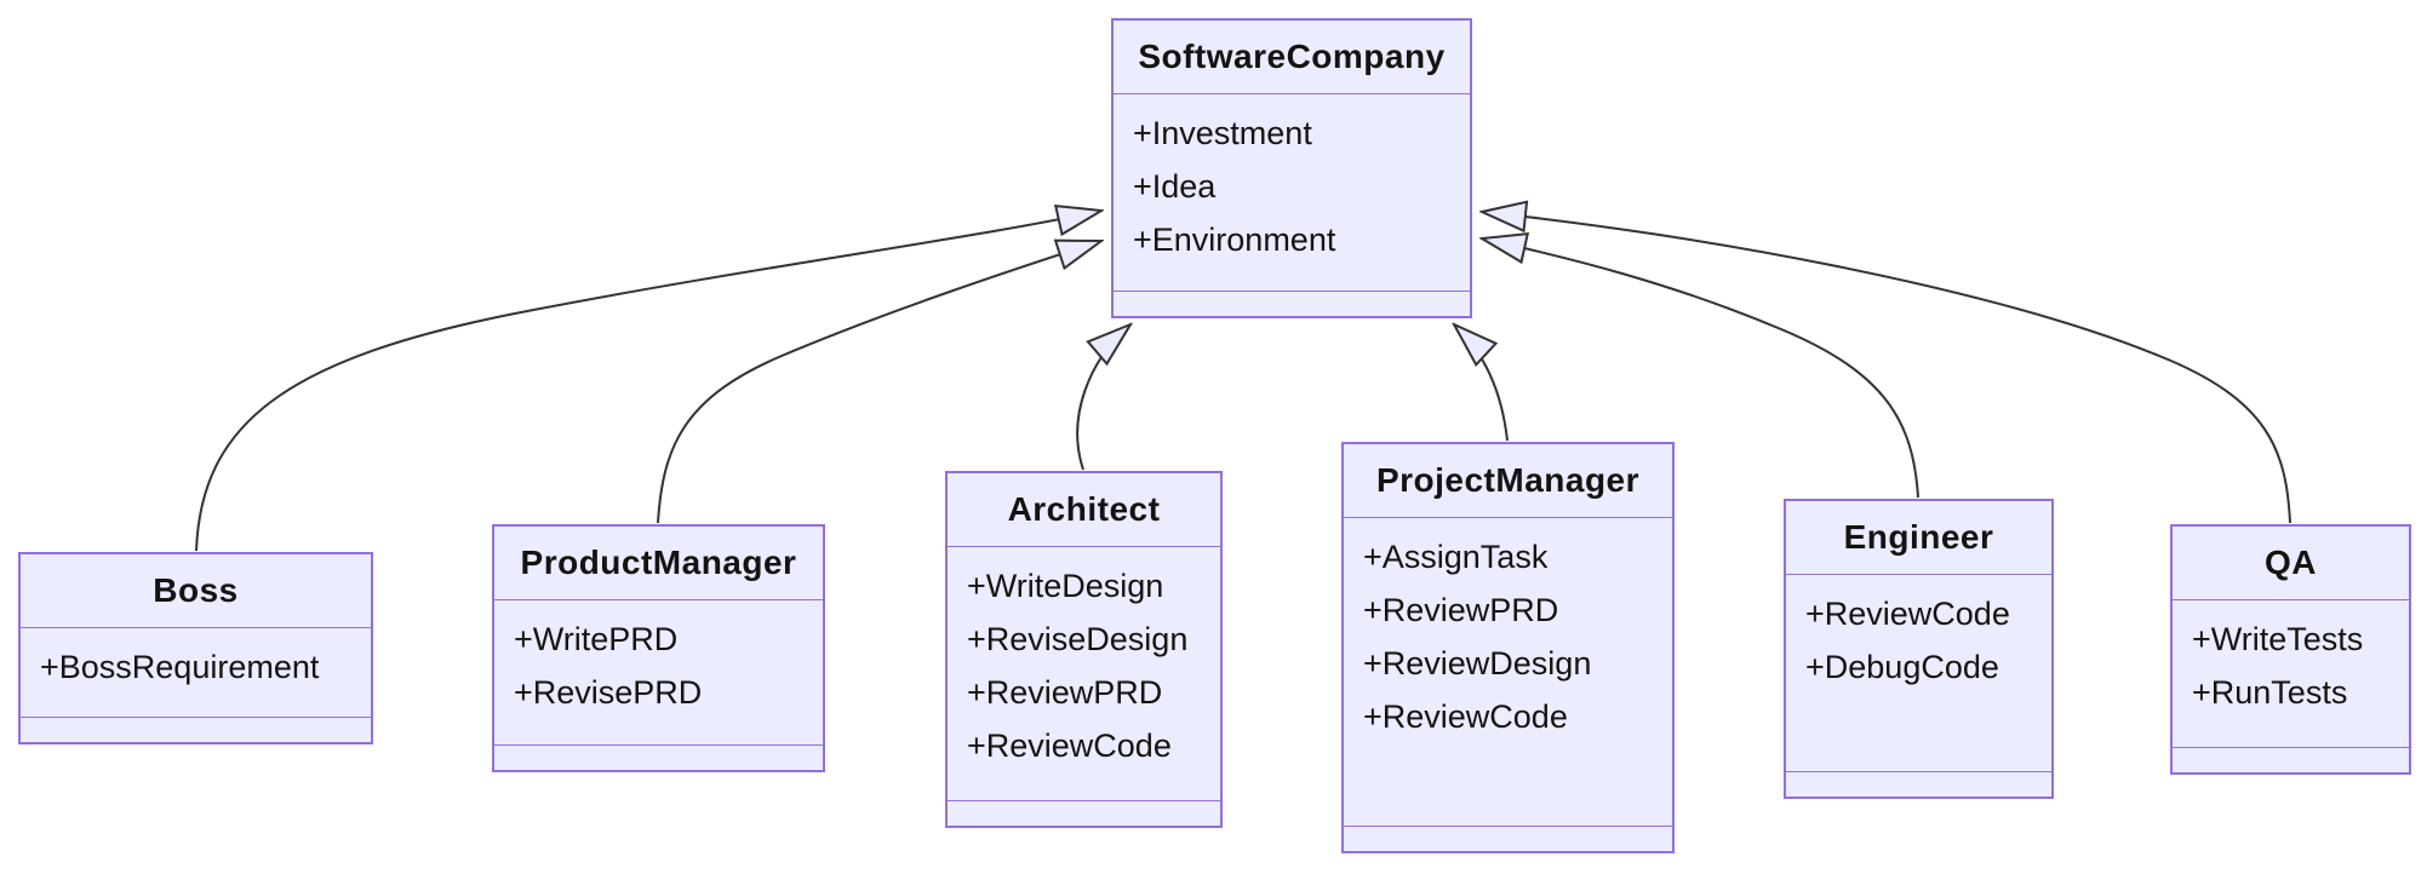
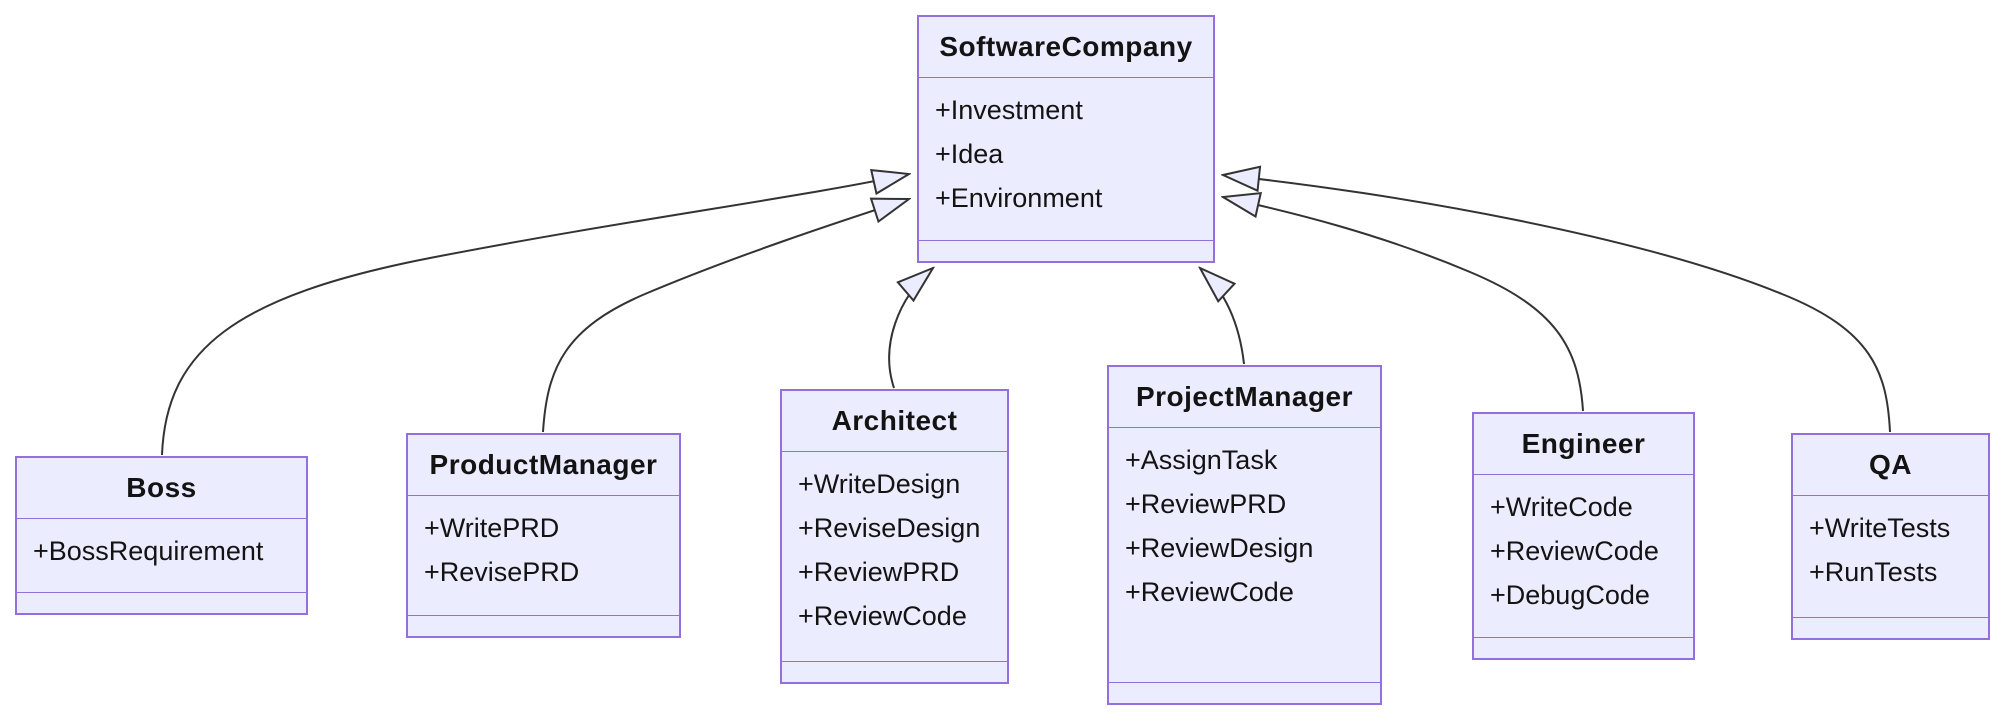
  SoftwareCompany
  +Investment
  +Idea
  +Environment
  Boss
  +BossRequirement
  ProductManager
  +WritePRD
  +RevisePRD
  Architect
  +WriteDesign
  +ReviseDesign
  +ReviewPRD
  +ReviewCode
  ProjectManager
  +AssignTask
  +ReviewPRD
  +ReviewDesign
  +ReviewCode
  Engineer
+ +WriteCode
  +ReviewCode
  +DebugCode
  QA
  +WriteTests
  +RunTests
